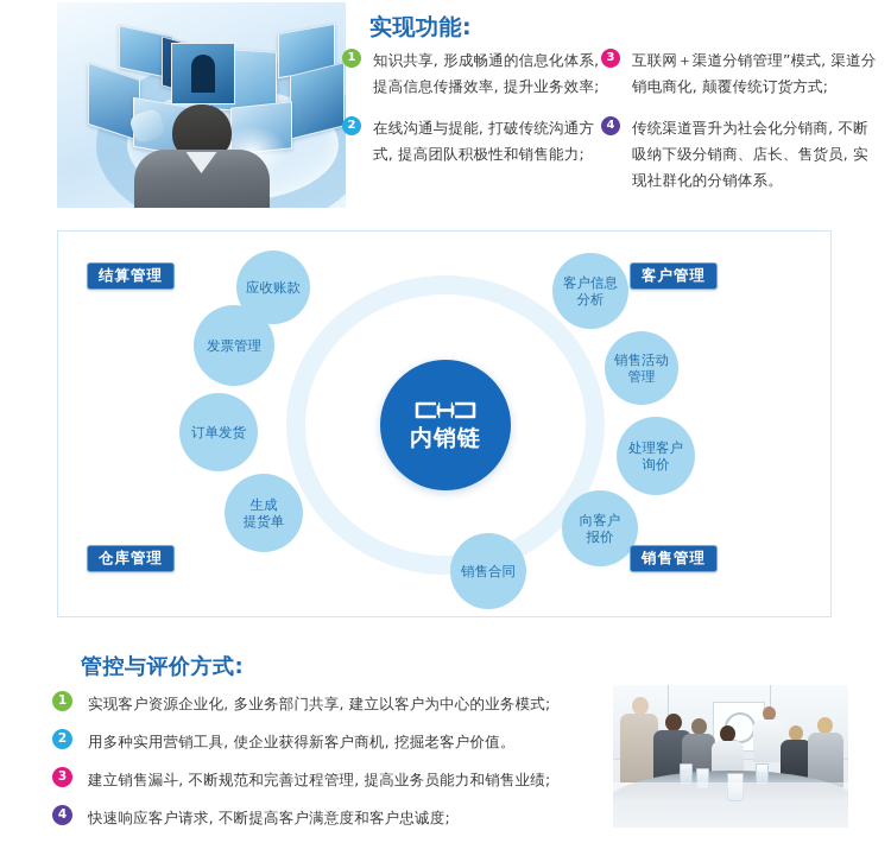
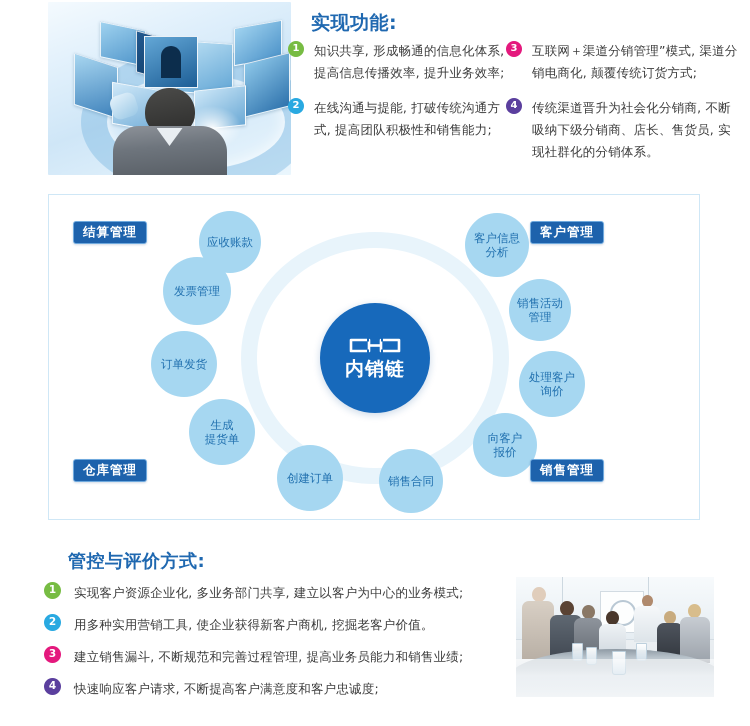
  实现功能:
  1
  知识共享, 形成畅通的信息化体系, 提高信息传播效率, 提升业务效率;
  2
  在线沟通与提能, 打破传统沟通方式, 提高团队积极性和销售能力;
  3
  互联网＋渠道分销管理”模式, 渠道分销电商化, 颠覆传统订货方式;
  4
  传统渠道晋升为社会化分销商, 不断吸纳下级分销商、店长、售货员, 实现社群化的分销体系。
  内销链
  应收账款
  客户信息
  分析
  销售活动
  管理
  处理客户
  询价
  向客户
  报价
  销售合同
+ 创建订单
  生成
  提货单
  订单发货
  发票管理
  结算管理
  客户管理
  销售管理
  仓库管理
  管控与评价方式:
  1
  实现客户资源企业化, 多业务部门共享, 建立以客户为中心的业务模式;
  2
  用多种实用营销工具, 使企业获得新客户商机, 挖掘老客户价值。
  3
  建立销售漏斗, 不断规范和完善过程管理, 提高业务员能力和销售业绩;
  4
  快速响应客户请求, 不断提高客户满意度和客户忠诚度;
